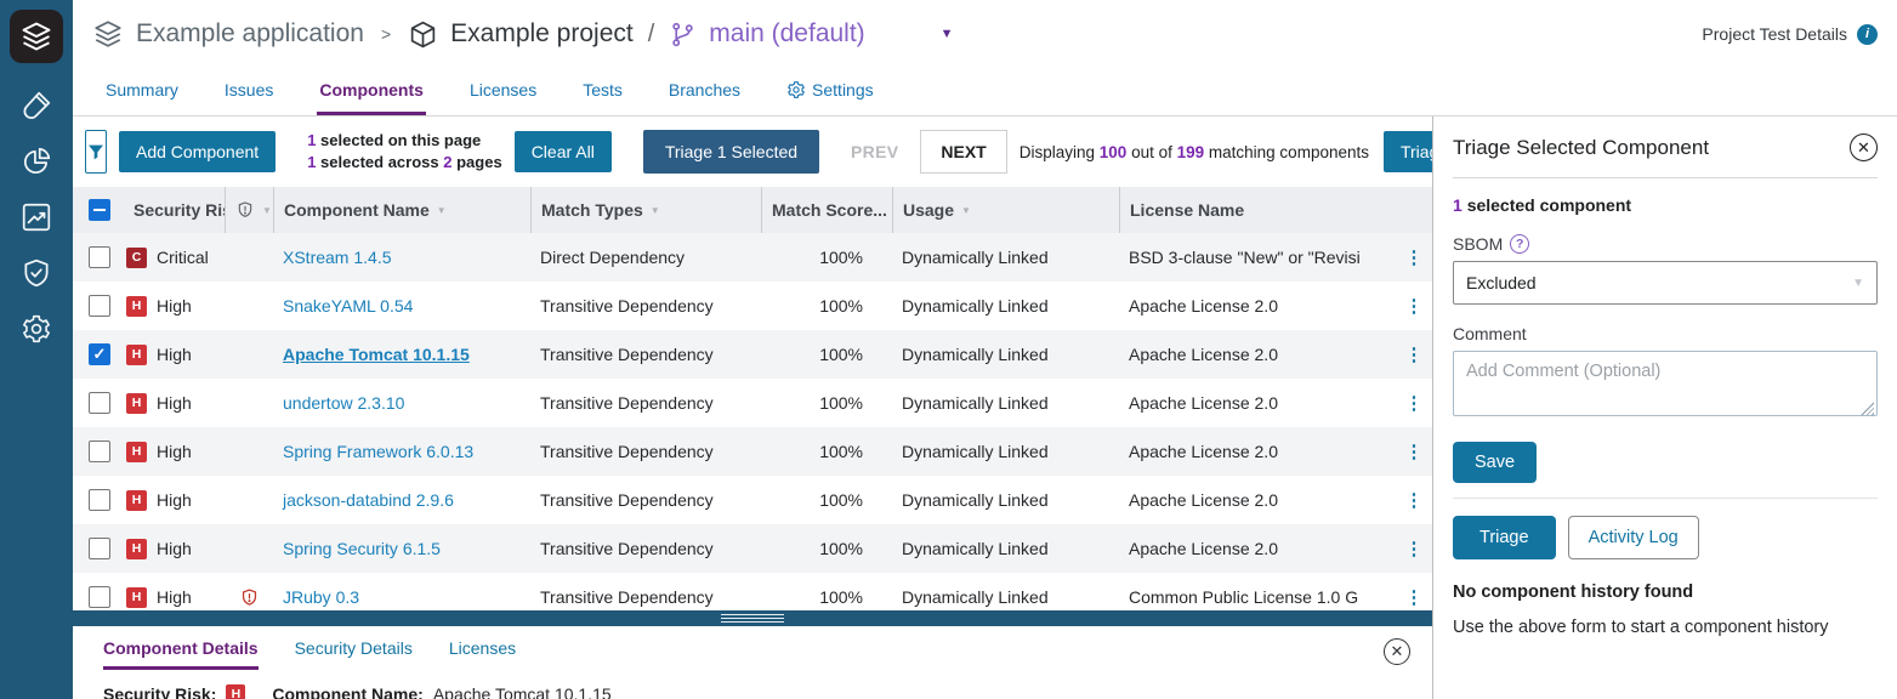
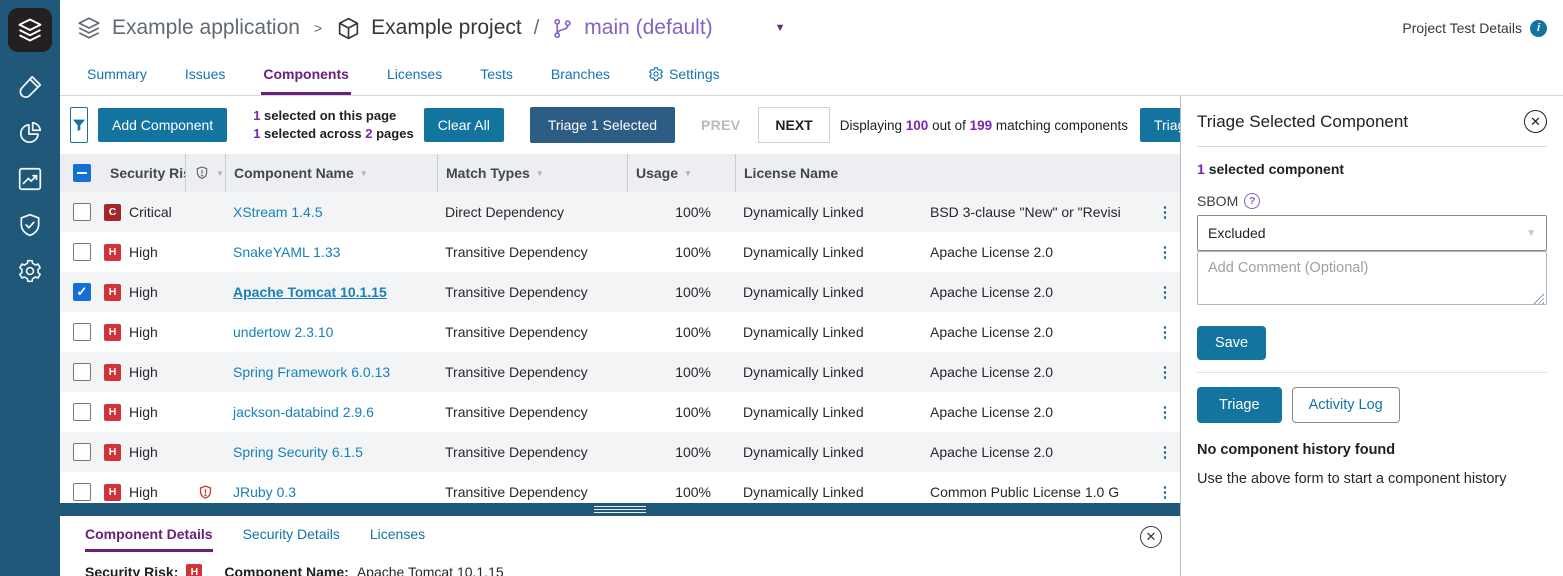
  Example application
  >
  Example project
  /
  main (default)
  ▼
  Project Test Details
  i
  Summary
  Issues
  Components
  Licenses
  Tests
  Branches
  Settings
  Add Component
  1 selected on this page
  1 selected across 2 pages
  Clear All
  Triage 1 Selected
  PREV
  NEXT
  Displaying 100 out of 199 matching components
  Security Ri
  ▼
  Component Name
  ▼
  Match Types
  ▼
- Match Score...
  Usage
  ▼
  License Name
  C
  Critical
  XStream 1.4.5
  Direct Dependency
  100%
  Dynamically Linked
  BSD 3-clause "New" or "Revisi
  ⋮
  H
  High
- SnakeYAML 0.54
+ SnakeYAML 1.33
  Transitive Dependency
  100%
  Dynamically Linked
  Apache License 2.0
  ⋮
  ✓
  H
  High
  Apache Tomcat 10.1.15
  Transitive Dependency
  100%
  Dynamically Linked
  Apache License 2.0
  ⋮
  H
  High
  undertow 2.3.10
  Transitive Dependency
  100%
  Dynamically Linked
  Apache License 2.0
  ⋮
  H
  High
  Spring Framework 6.0.13
  Transitive Dependency
  100%
  Dynamically Linked
  Apache License 2.0
  ⋮
  H
  High
  jackson-databind 2.9.6
  Transitive Dependency
  100%
  Dynamically Linked
  Apache License 2.0
  ⋮
  H
  High
  Spring Security 6.1.5
  Transitive Dependency
  100%
  Dynamically Linked
  Apache License 2.0
  ⋮
  H
  High
  JRuby 0.3
  Transitive Dependency
  100%
  Dynamically Linked
  Common Public License 1.0 G
  ⋮
  Component Details
  Security Details
  Licenses
  ✕
  Security Risk:
  H
  Component Name:
  Apache Tomcat 10.1.15
  Triage Selected Component
  ✕
  1 selected component
  SBOM
  ?
  Excluded
  ▼
- Comment
  Add Comment (Optional)
  Save
  Triage
  Activity Log
  No component history found
  Use the above form to start a component history
